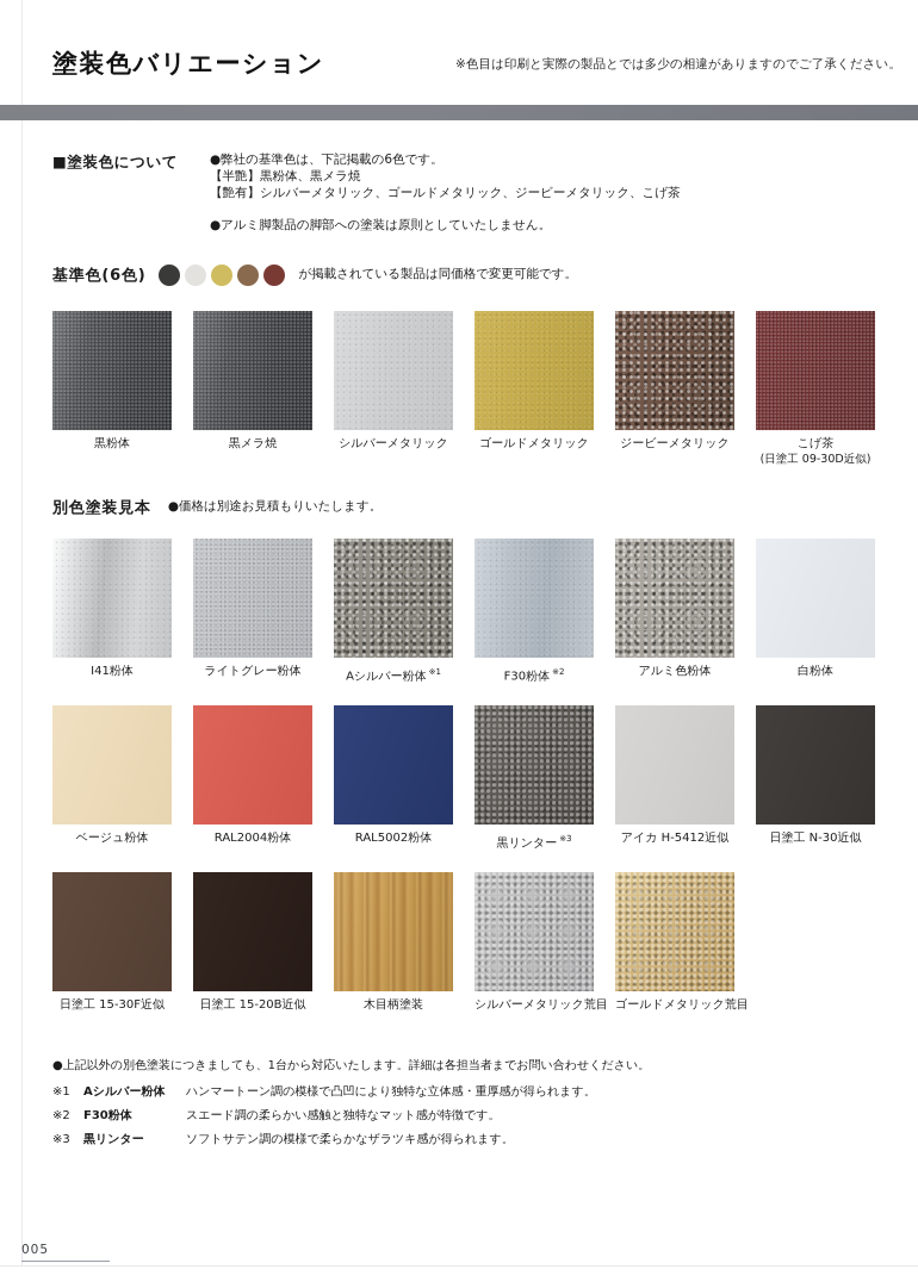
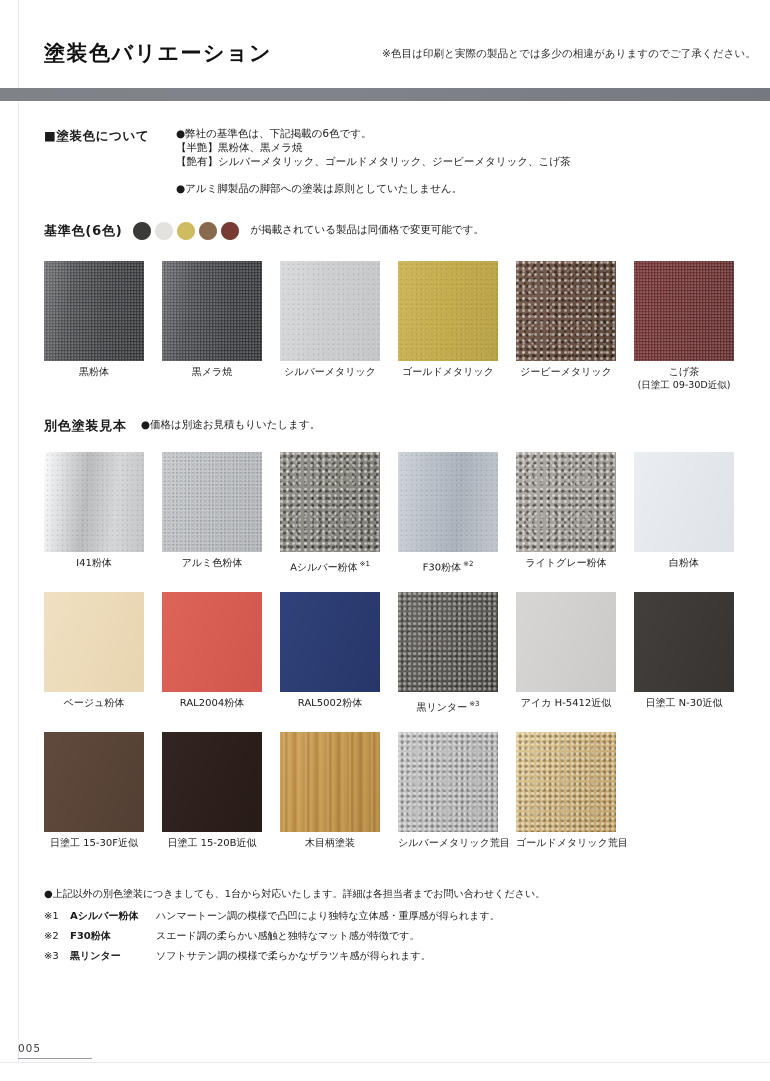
  塗装色バリエーション
  ※色目は印刷と実際の製品とでは多少の相違がありますのでご了承ください。
  ■塗装色について
  ●弊社の基準色は、下記掲載の6色です。
  【半艶】黒粉体、黒メラ焼
  【艶有】シルバーメタリック、ゴールドメタリック、ジービーメタリック、こげ茶
  ●アルミ脚製品の脚部への塗装は原則としていたしません。
  基準色(6色)
  が掲載されている製品は同価格で変更可能です。
  黒粉体
  黒メラ焼
  シルバーメタリック
  ゴールドメタリック
  ジービーメタリック
  こげ茶
  (日塗工 09-30D近似)
  別色塗装見本
  ●価格は別途お見積もりいたします。
  I41粉体
- ライトグレー粉体
+ アルミ色粉体
  Aシルバー粉体 ※1
  F30粉体 ※2
- アルミ色粉体
+ ライトグレー粉体
  白粉体
  ベージュ粉体
  RAL2004粉体
  RAL5002粉体
  黒リンター ※3
  アイカ H-5412近似
  日塗工 N-30近似
  日塗工 15-30F近似
  日塗工 15-20B近似
  木目柄塗装
  シルバーメタリック荒目
  ゴールドメタリック荒目
  ●上記以外の別色塗装につきましても、1台から対応いたします。詳細は各担当者までお問い合わせください。
  ※1
  Aシルバー粉体
  ハンマートーン調の模様で凸凹により独特な立体感・重厚感が得られます。
  ※2
  F30粉体
  スエード調の柔らかい感触と独特なマット感が特徴です。
  ※3
  黒リンター
  ソフトサテン調の模様で柔らかなザラツキ感が得られます。
  005
